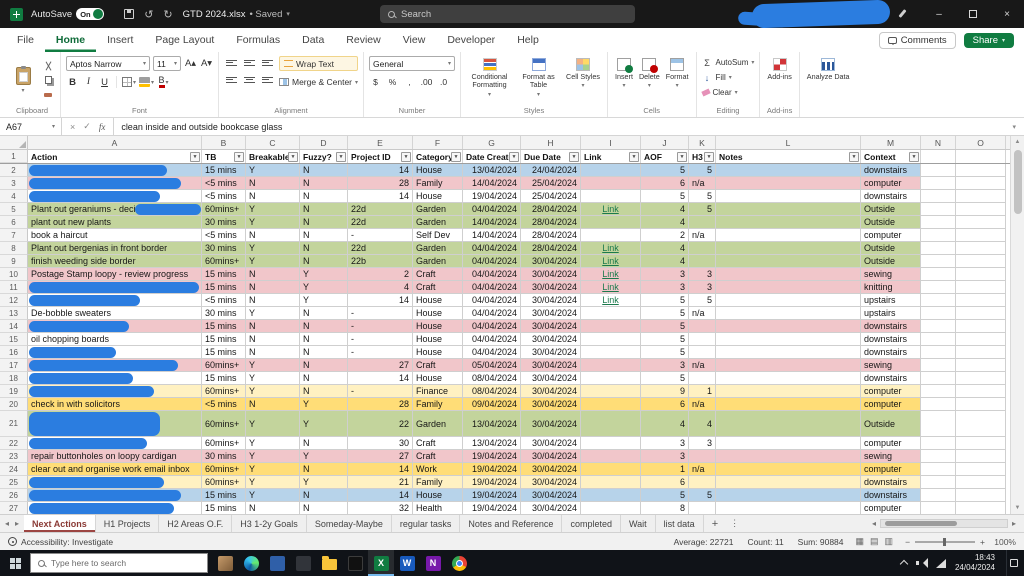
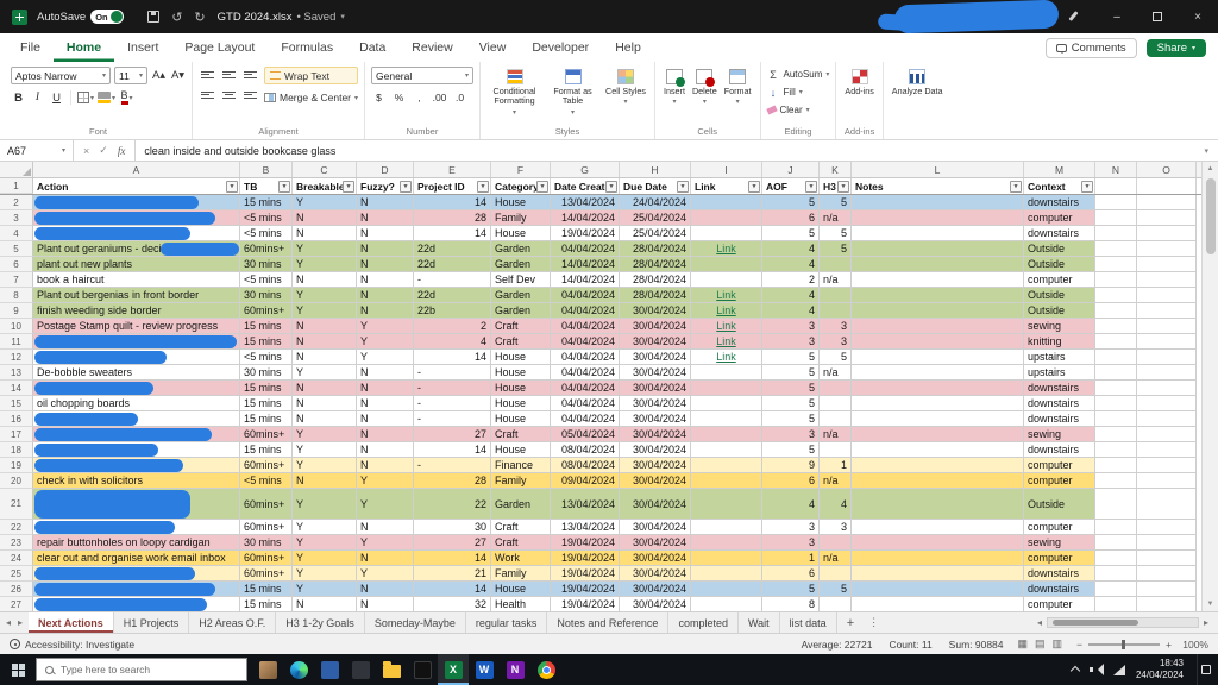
  AutoSave
  On
  ↺
  ↻
  GTD 2024.xlsx
  • Saved
- Search
  –
  ×
  File
  Home
  Insert
  Page Layout
  Formulas
  Data
  Review
  View
  Developer
  Help
  Comments
  Share
- Clipboard
  Aptos Narrow
  11
  A▴
  A▾
  B
  I
  U
  B
  Font
  Wrap Text
  Merge & Center
  Alignment
  General
  $
  %
  ,
  .00
  .0
  Number
  Conditional Formatting
  Format as Table
  Cell Styles
  Styles
  Insert
  Delete
  Format
  Cells
  Σ
  AutoSum
  ↓
  Fill
  Clear
  Editing
  Add-ins
  Add-ins
  Analyze Data
  A67
  ×
  ✓
  fx
  clean inside and outside bookcase glass
  A
  B
  C
  D
  E
  F
  G
  H
  I
  J
  K
  L
  M
  N
  O
  1
  Action
  TB
  Breakabl
  Fuzzy?
  Project ID
  Categor
  Date Creat
  Due Date
  Link
  AOF
  H3
  Notes
  Context
  2
  15 mins
  Y
  N
  14
  House
  13/04/2024
  24/04/2024
  5
  5
  downstairs
  3
  <5 mins
  N
  N
  28
  Family
  14/04/2024
  25/04/2024
  6
  n/a
  computer
  4
  <5 mins
  N
  N
  14
  House
  19/04/2024
  25/04/2024
  5
  5
  downstairs
  5
  60mins+
  Y
  N
  22d
  Garden
  04/04/2024
  28/04/2024
  Link
  4
  5
  Outside
  6
  plant out new plants
  30 mins
  Y
  N
  22d
  Garden
  14/04/2024
  28/04/2024
  4
  Outside
  7
  book a haircut
  <5 mins
  N
  N
  -
  Self Dev
  14/04/2024
  28/04/2024
  2
  n/a
  computer
  8
  Plant out bergenias in front border
  30 mins
  Y
  N
  22d
  Garden
  04/04/2024
  28/04/2024
  Link
  4
  Outside
  9
  finish weeding side border
  60mins+
  Y
  N
  22b
  Garden
  04/04/2024
  30/04/2024
  Link
  4
  Outside
  10
- Postage Stamp loopy - review progress
+ Postage Stamp quilt - review progress
  15 mins
  N
  Y
  2
  Craft
  04/04/2024
  30/04/2024
  Link
  3
  3
  sewing
  11
  15 mins
  N
  Y
  4
  Craft
  04/04/2024
  30/04/2024
  Link
  3
  3
  knitting
  12
  <5 mins
  N
  Y
  14
  House
  04/04/2024
  30/04/2024
  Link
  5
  5
  upstairs
  13
  De-bobble sweaters
  30 mins
  Y
  N
  -
  House
  04/04/2024
  30/04/2024
  5
  n/a
  upstairs
  14
  15 mins
  N
  N
  -
  House
  04/04/2024
  30/04/2024
  5
  downstairs
  15
  oil chopping boards
  15 mins
  N
  N
  -
  House
  04/04/2024
  30/04/2024
  5
  downstairs
  16
  15 mins
  N
  N
  -
  House
  04/04/2024
  30/04/2024
  5
  downstairs
  17
  60mins+
  Y
  N
  27
  Craft
  05/04/2024
  30/04/2024
  3
  n/a
  sewing
  18
  15 mins
  Y
  N
  14
  House
  08/04/2024
  30/04/2024
  5
  downstairs
  19
  60mins+
  Y
  N
  -
  Finance
  08/04/2024
  30/04/2024
  9
  1
  computer
  20
  check in with solicitors
  <5 mins
  N
  Y
  28
  Family
  09/04/2024
  30/04/2024
  6
  n/a
  computer
  21
  60mins+
  Y
  Y
  22
  Garden
  13/04/2024
  30/04/2024
  4
  4
  Outside
  22
  60mins+
  Y
  N
  30
  Craft
  13/04/2024
  30/04/2024
  3
  3
  computer
  23
  repair buttonholes on loopy cardigan
  30 mins
  Y
  Y
  27
  Craft
  19/04/2024
  30/04/2024
  3
  sewing
  24
  clear out and organise work email inbox
  60mins+
  Y
  N
  14
  Work
  19/04/2024
  30/04/2024
  1
  n/a
  computer
  25
  60mins+
  Y
  Y
  21
  Family
  19/04/2024
  30/04/2024
  6
  downstairs
  26
  15 mins
  Y
  N
  14
  House
  19/04/2024
  30/04/2024
  5
  5
  downstairs
  27
  15 mins
  N
  N
  32
  Health
  19/04/2024
  30/04/2024
  8
  computer
  ◂
  ▸
  Next Actions
  H1 Projects
  H2 Areas O.F.
  H3 1-2y Goals
  Someday-Maybe
  regular tasks
  Notes and Reference
  completed
  Wait
  list data
  +
  ⋮
  ◂
  ▸
  Accessibility: Investigate
  Average: 22721
  Count: 11
  Sum: 90884
  ▦
  ▤
  ▥
  −
  +
  100%
  Type here to search
  X
  W
  N
  18:43
  24/04/2024
